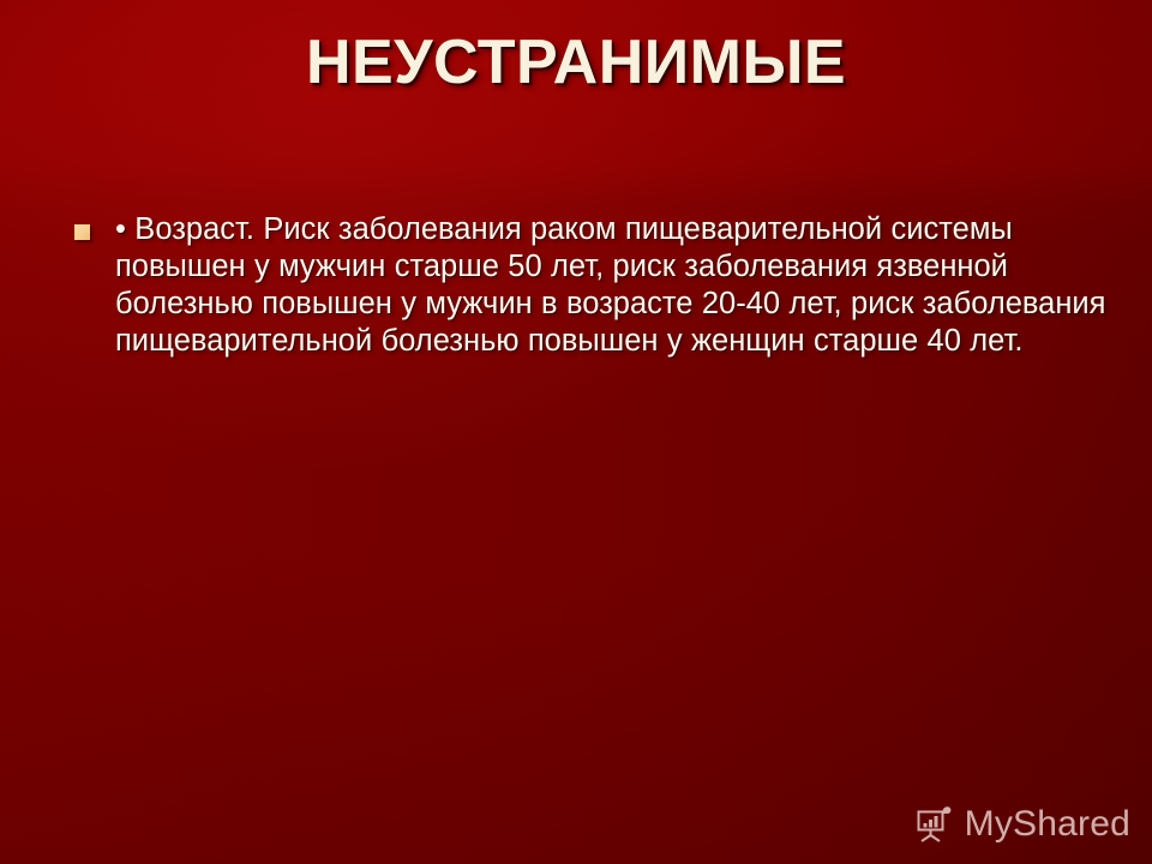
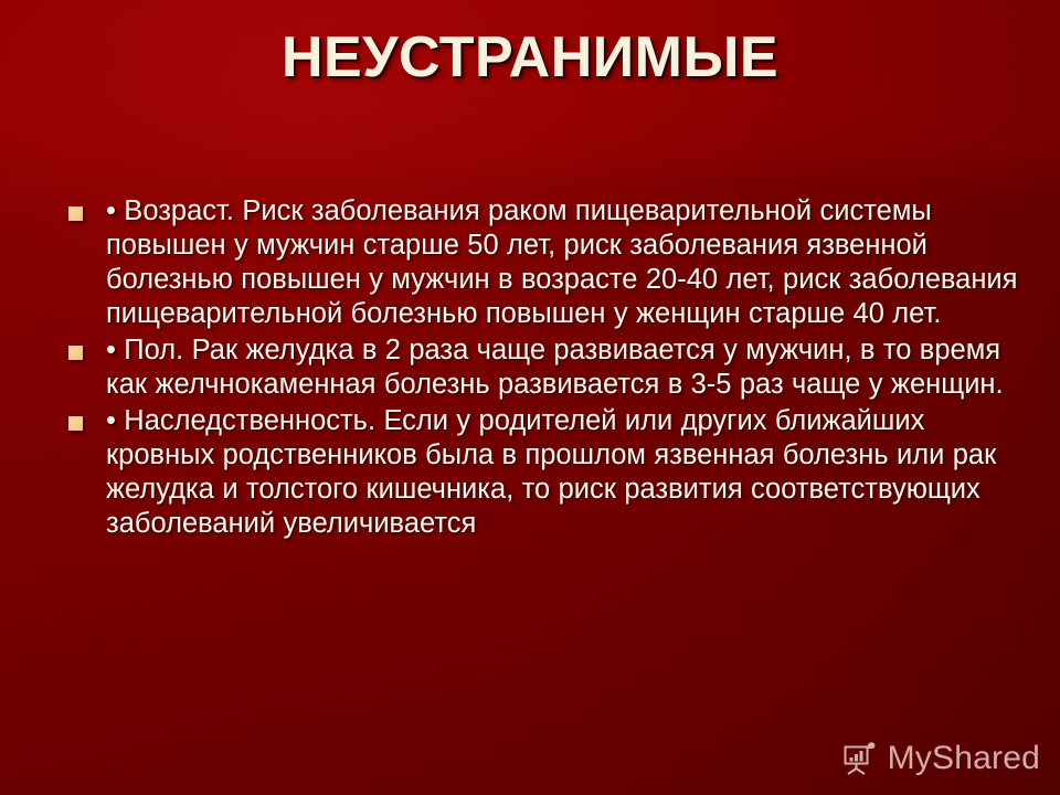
  НЕУСТРАНИМЫЕ
  • Возраст. Риск заболевания раком пищеварительной системы повышен у мужчин старше 50 лет, риск заболевания язвенной болезнью повышен у мужчин в возрасте 20-40 лет, риск заболевания пищеварительной болезнью повышен у женщин старше 40 лет.
+ • Пол. Рак желудка в 2 раза чаще развивается у мужчин, в то время как желчнокаменная болезнь развивается в 3-5 раз чаще у женщин.
+ • Наследственность. Если у родителей или других ближайших кровных родственников была в прошлом язвенная болезнь или рак желудка и толстого кишечника, то риск развития соответствующих заболеваний увеличивается
  MyShared
